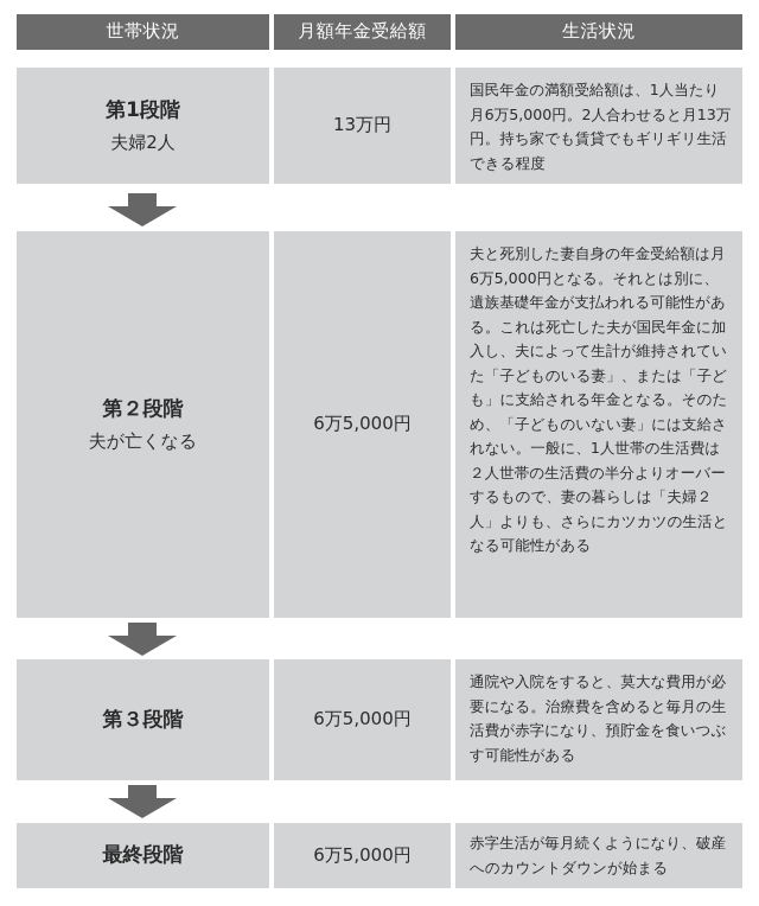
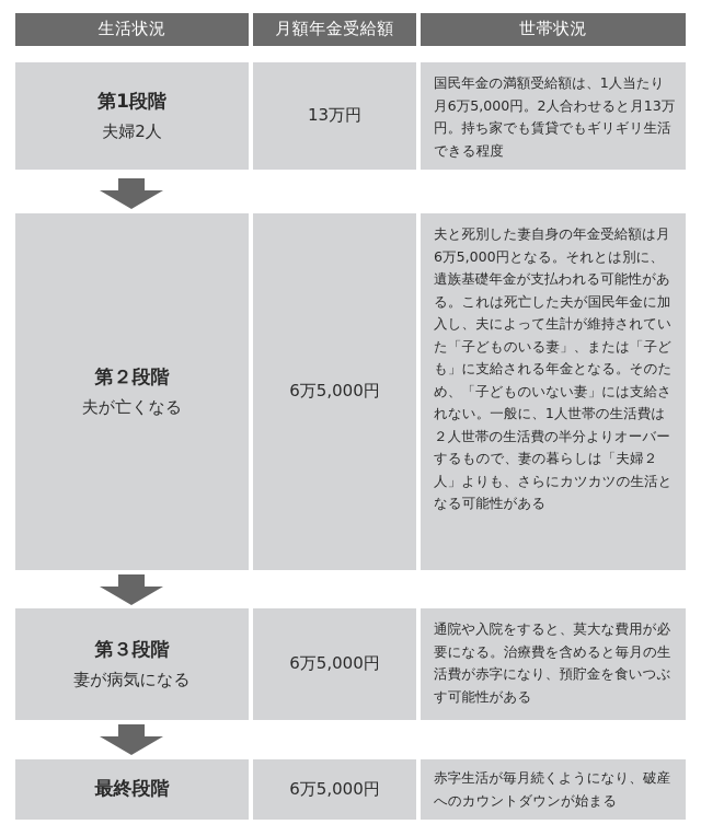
- 世帯状況
+ 生活状況
  月額年金受給額
- 生活状況
+ 世帯状況
  第1段階
  夫婦2人
  13万円
  国民年金の満額受給額は、1人当たり月6万5,000円。2人合わせると月13万円。持ち家でも賃貸でもギリギリ生活できる程度
  第２段階
  夫が亡くなる
  6万5,000円
  夫と死別した妻自身の年金受給額は月6万5,000円となる。それとは別に、遺族基礎年金が支払われる可能性がある。これは死亡した夫が国民年金に加入し、夫によって生計が維持されていた「子どものいる妻」、または「子ども」に支給される年金となる。そのため、「子どものいない妻」には支給されない。一般に、1人世帯の生活費は２人世帯の生活費の半分よりオーバーするもので、妻の暮らしは「夫婦２人」よりも、さらにカツカツの生活となる可能性がある
  第３段階
+ 妻が病気になる
  6万5,000円
  通院や入院をすると、莫大な費用が必要になる。治療費を含めると毎月の生活費が赤字になり、預貯金を食いつぶす可能性がある
  最終段階
  6万5,000円
  赤字生活が毎月続くようになり、破産へのカウントダウンが始まる
